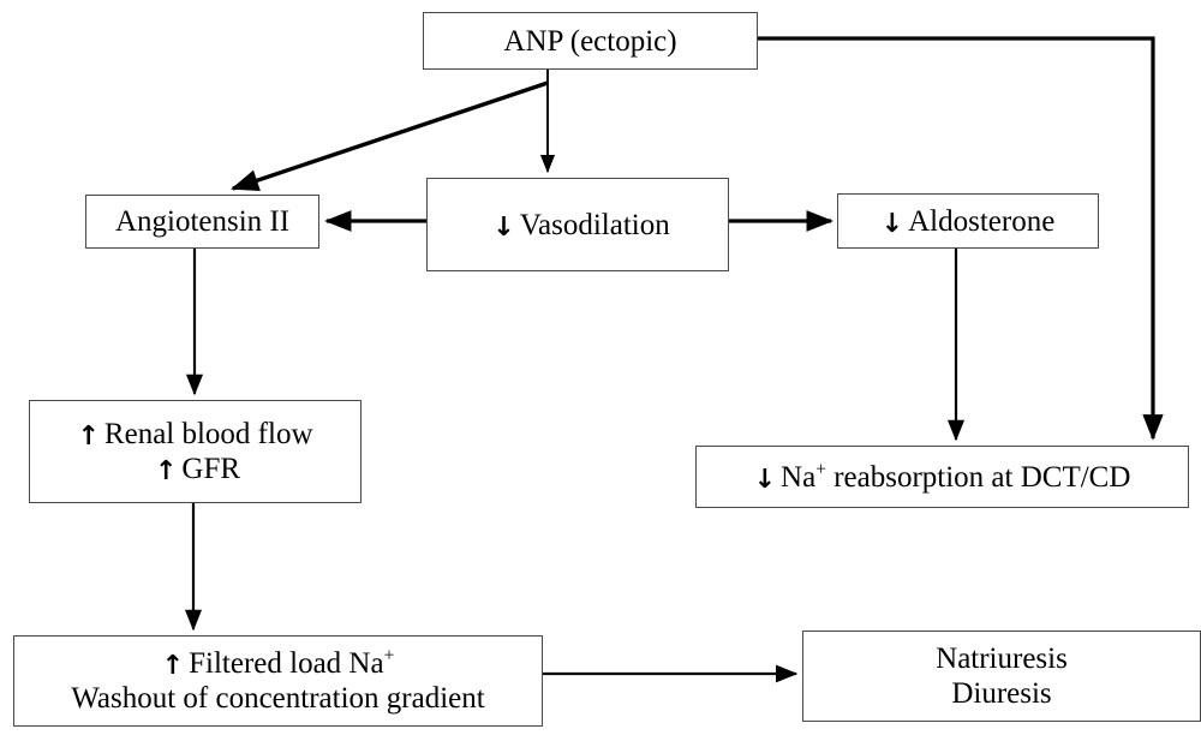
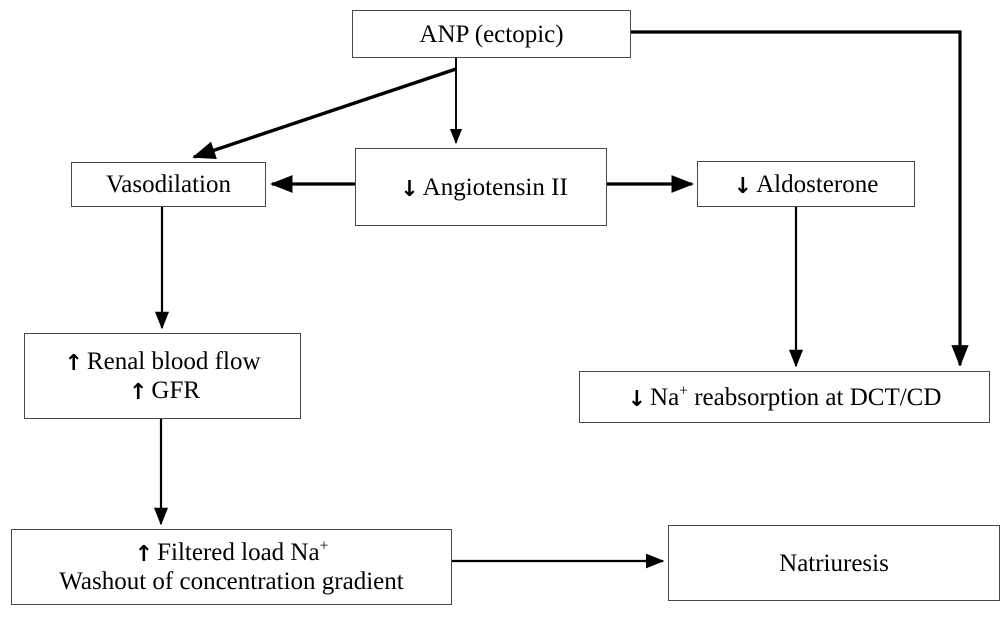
  ANP (ectopic)
- Angiotensin II
+ Vasodilation
- ↓ Vasodilation
+ ↓ Angiotensin II
  ↓ Aldosterone
  ↑ Renal blood flow
  ↑ GFR
  ↓ Na+ reabsorption at DCT/CD
  ↑ Filtered load Na+
  Washout of concentration gradient
  Natriuresis
- Diuresis
